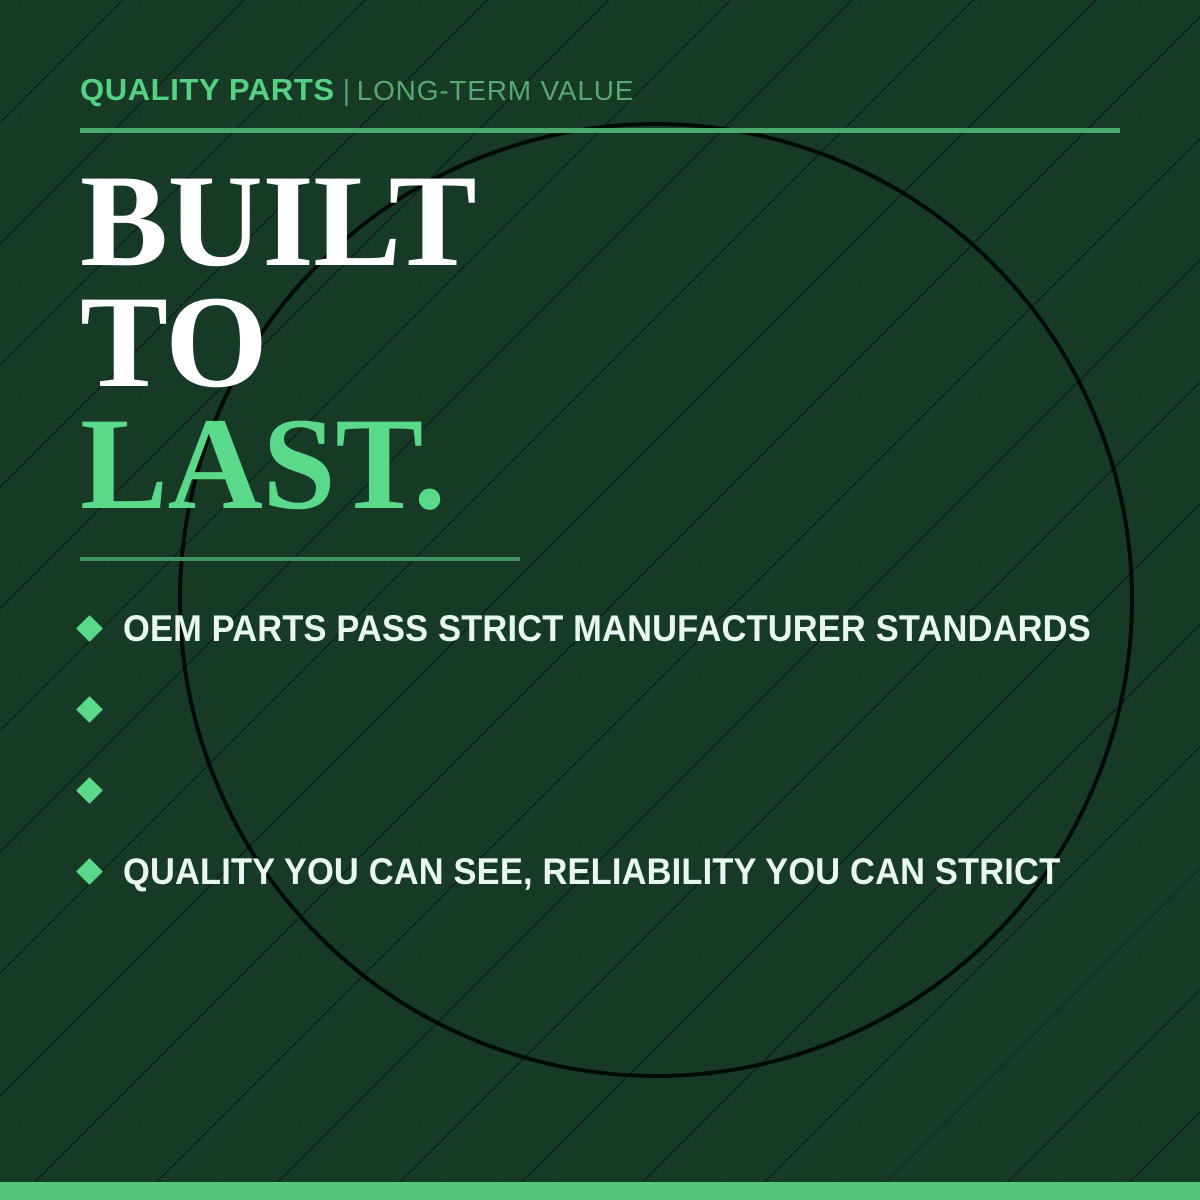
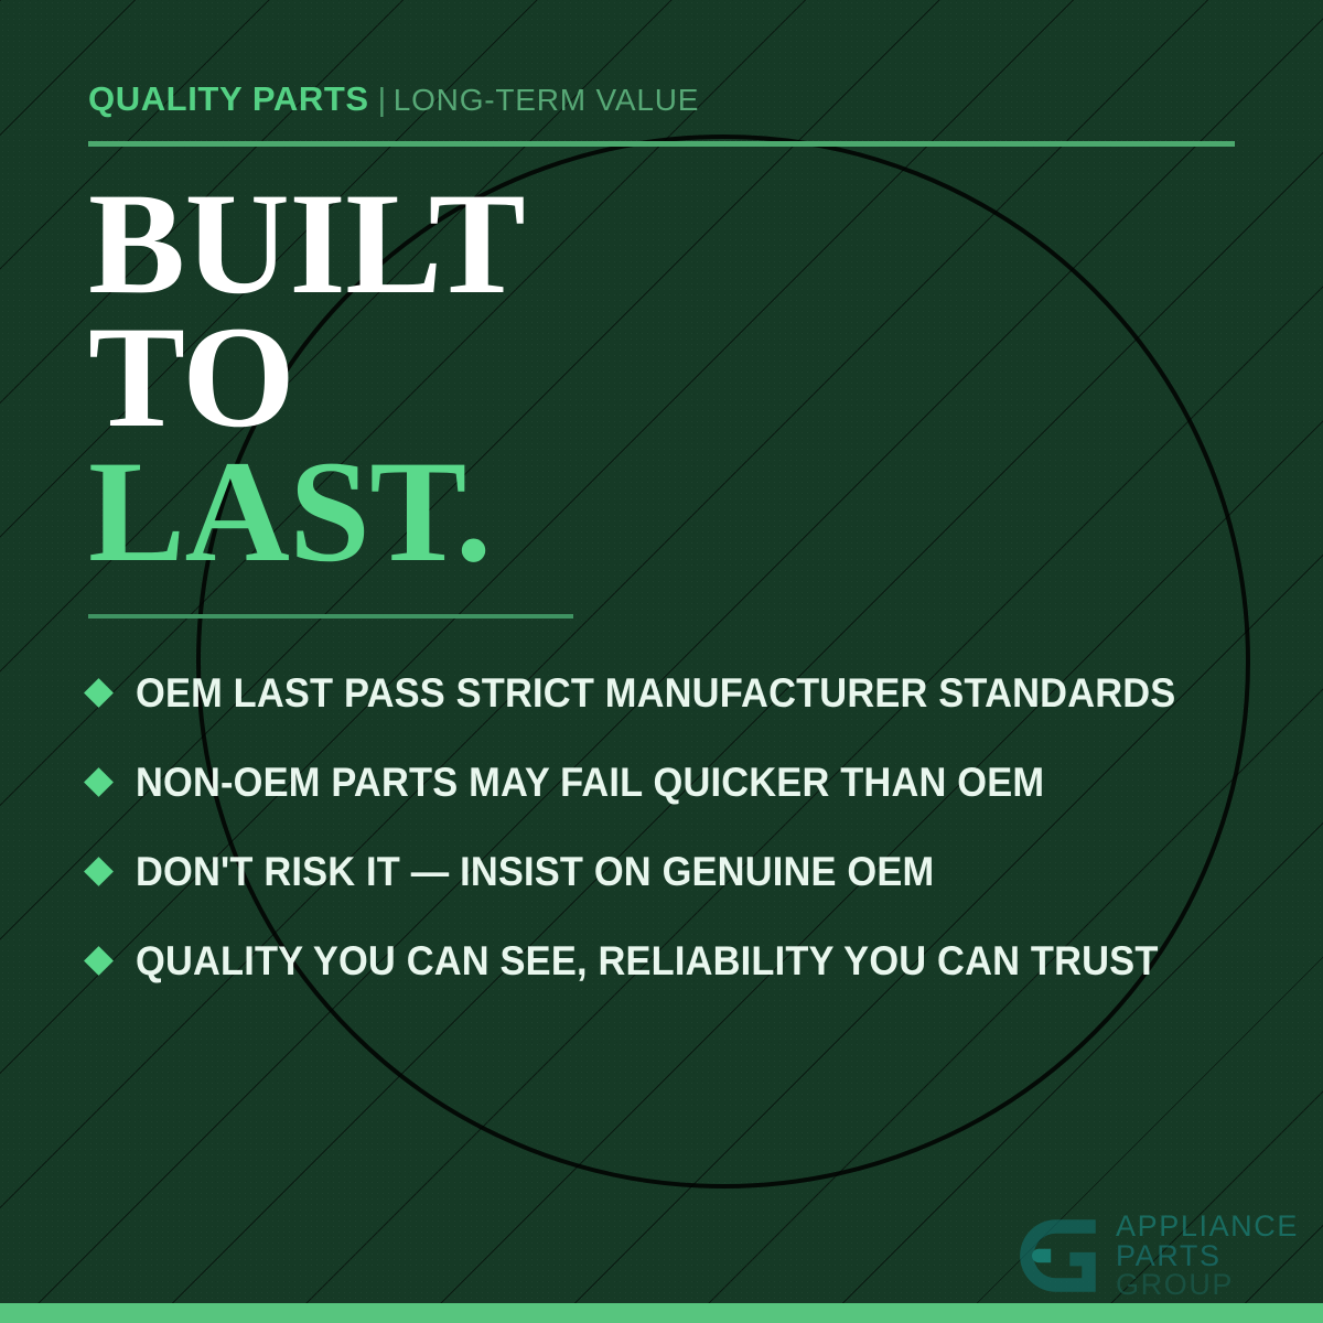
  QUALITY PARTS | LONG-TERM VALUE
  BUILT
  TO
  LAST.
- OEM PARTS PASS STRICT MANUFACTURER STANDARDS
+ OEM LAST PASS STRICT MANUFACTURER STANDARDS
+ NON-OEM PARTS MAY FAIL QUICKER THAN OEM
+ DON'T RISK IT — INSIST ON GENUINE OEM
- QUALITY YOU CAN SEE, RELIABILITY YOU CAN STRICT
+ QUALITY YOU CAN SEE, RELIABILITY YOU CAN TRUST
+ APPLIANCE
+ PARTS
+ GROUP
